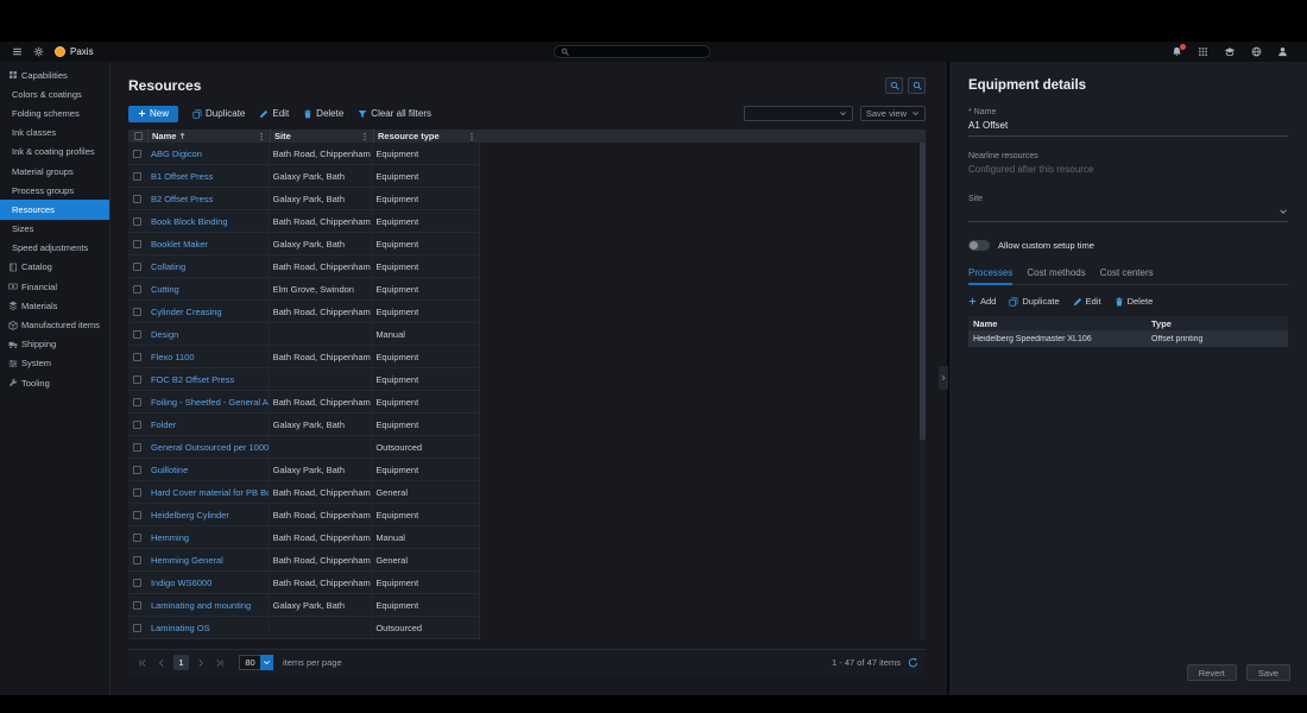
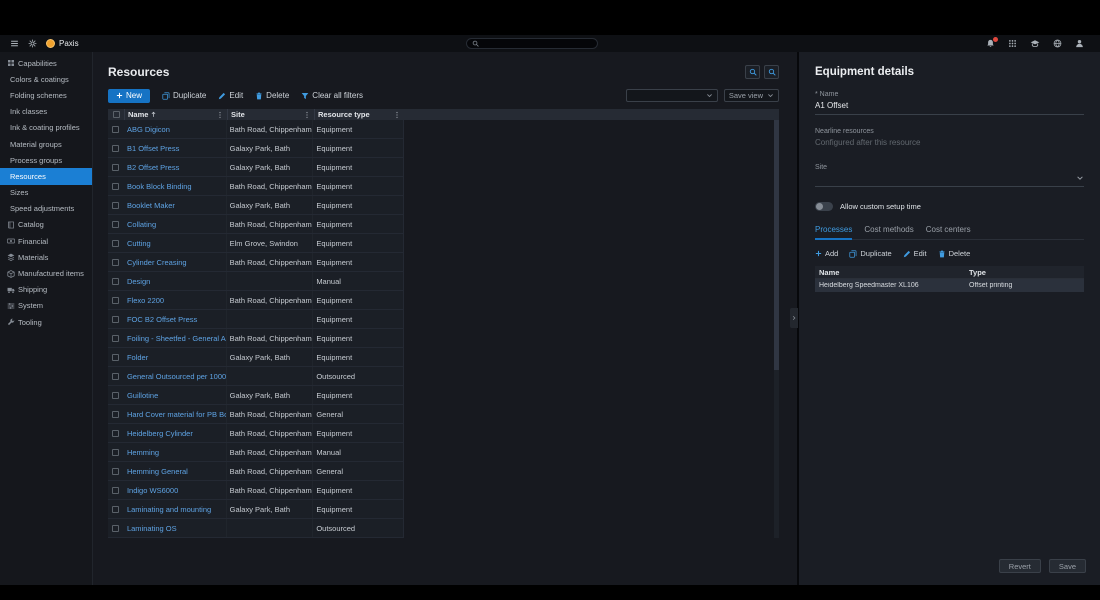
  Paxis
  Capabilities
  Colors & coatings
  Folding schemes
  Ink classes
  Ink & coating profiles
  Material groups
  Process groups
  Resources
  Sizes
  Speed adjustments
  Catalog
  Financial
  Materials
  Manufactured items
  Shipping
  System
  Tooling
  Resources
  New
  Duplicate
  Edit
  Delete
  Clear all filters
  Save view
  Name
  Site
  Resource type
  ABG Digicon
  Bath Road, Chippenham
  Equipment
  B1 Offset Press
  Galaxy Park, Bath
  Equipment
  B2 Offset Press
  Galaxy Park, Bath
  Equipment
  Book Block Binding
  Bath Road, Chippenham
  Equipment
  Booklet Maker
  Galaxy Park, Bath
  Equipment
  Collating
  Bath Road, Chippenham
  Equipment
  Cutting
  Elm Grove, Swindon
  Equipment
  Cylinder Creasing
  Bath Road, Chippenham
  Equipment
  Design
  Manual
- Flexo 1100
+ Flexo 2200
  Bath Road, Chippenham
  Equipment
  FOC B2 Offset Press
  Equipment
  Foiling - Sheetfed - General A
  Bath Road, Chippenham
  Equipment
  Folder
  Galaxy Park, Bath
  Equipment
  General Outsourced per 1000
  Outsourced
  Guillotine
  Galaxy Park, Bath
  Equipment
  Hard Cover material for PB B
  Bath Road, Chippenham
  General
  Heidelberg Cylinder
  Bath Road, Chippenham
  Equipment
  Hemming
  Bath Road, Chippenham
  Manual
  Hemming General
  Bath Road, Chippenham
  General
  Indigo WS6000
  Bath Road, Chippenham
  Equipment
  Laminating and mounting
  Galaxy Park, Bath
  Equipment
  Laminating OS
  Outsourced
- 1
- 80
- items per page
- 1 - 47 of 47 items
  Equipment details
  A1 Offset
  Configured after this resource
  Allow custom setup time
  Processes
  Cost methods
  Cost centers
  Add
  Duplicate
  Edit
  Delete
  Name
  Type
  Revert
  Save
